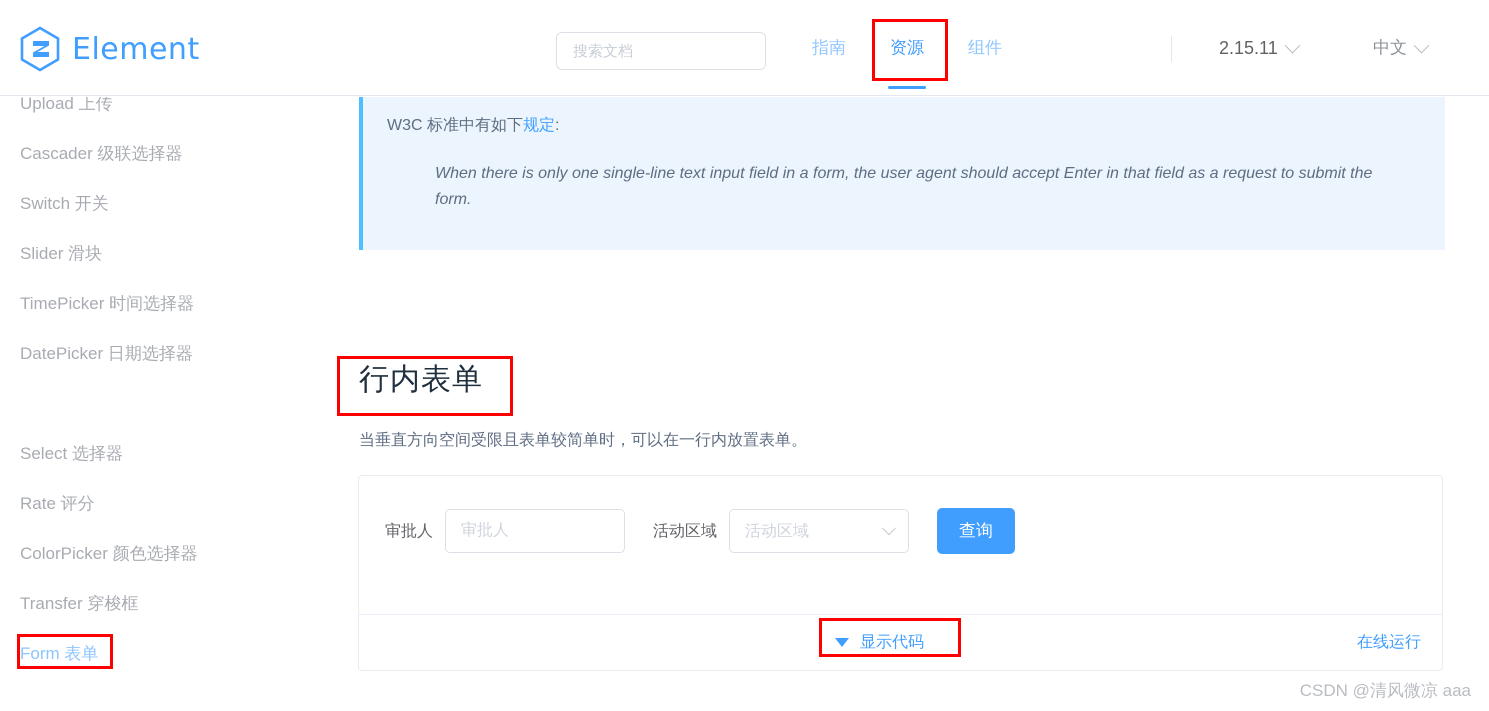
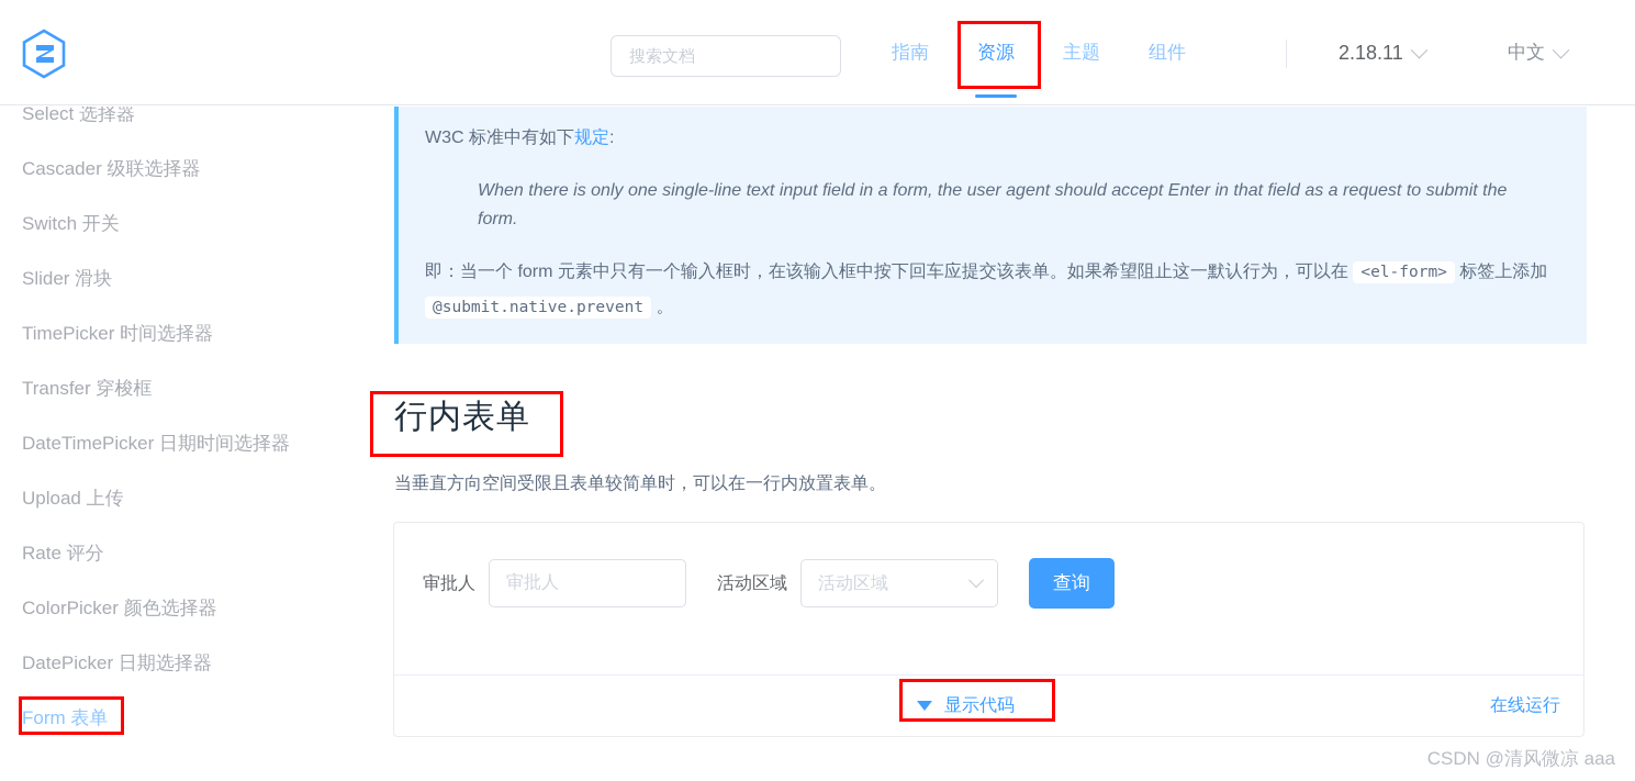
- Element
  搜索文档
  指南
  资源
+ 主题
  组件
- 2.15.11
+ 2.18.11
  中文
- Upload 上传
+ Select 选择器
  Cascader 级联选择器
  Switch 开关
  Slider 滑块
  TimePicker 时间选择器
- DatePicker 日期选择器
+ Transfer 穿梭框
+ DateTimePicker 日期时间选择器
- Select 选择器
+ Upload 上传
  Rate 评分
  ColorPicker 颜色选择器
- Transfer 穿梭框
+ DatePicker 日期选择器
  Form 表单
  W3C 标准中有如下规定:
  When there is only one single-line text input field in a form, the user agent should accept Enter in that field as a request to submit the form.
+ 即：当一个 form 元素中只有一个输入框时，在该输入框中按下回车应提交该表单。如果希望阻止这一默认行为，可以在 <el-form> 标签上添加 @submit.native.prevent 。
  行内表单
  当垂直方向空间受限且表单较简单时，可以在一行内放置表单。
  审批人
  审批人
  活动区域
  活动区域
  查询
  显示代码
  在线运行
  CSDN @清风微凉 aaa
